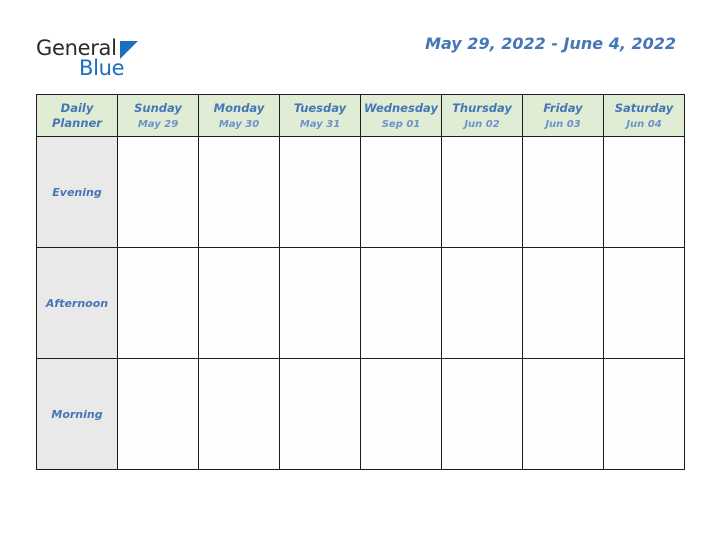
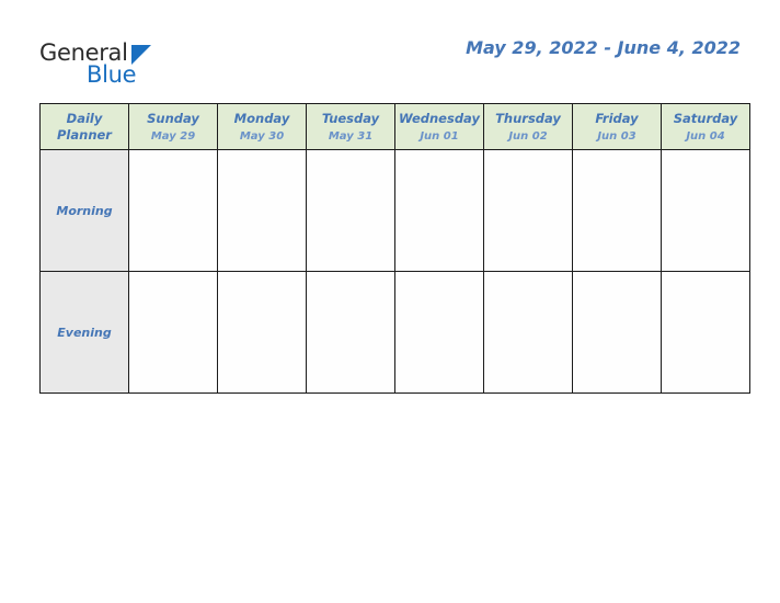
  General
  Blue
  May 29, 2022 - June 4, 2022
- Daily Planner	Sunday May 29	Monday May 30	Tuesday May 31	Wednesday Sep 01	Thursday Jun 02	Friday Jun 03	Saturday Jun 04
+ Daily Planner	Sunday May 29	Monday May 30	Tuesday May 31	Wednesday Jun 01	Thursday Jun 02	Friday Jun 03	Saturday Jun 04
- Evening
+ Morning
- Afternoon
- Morning
+ Evening
